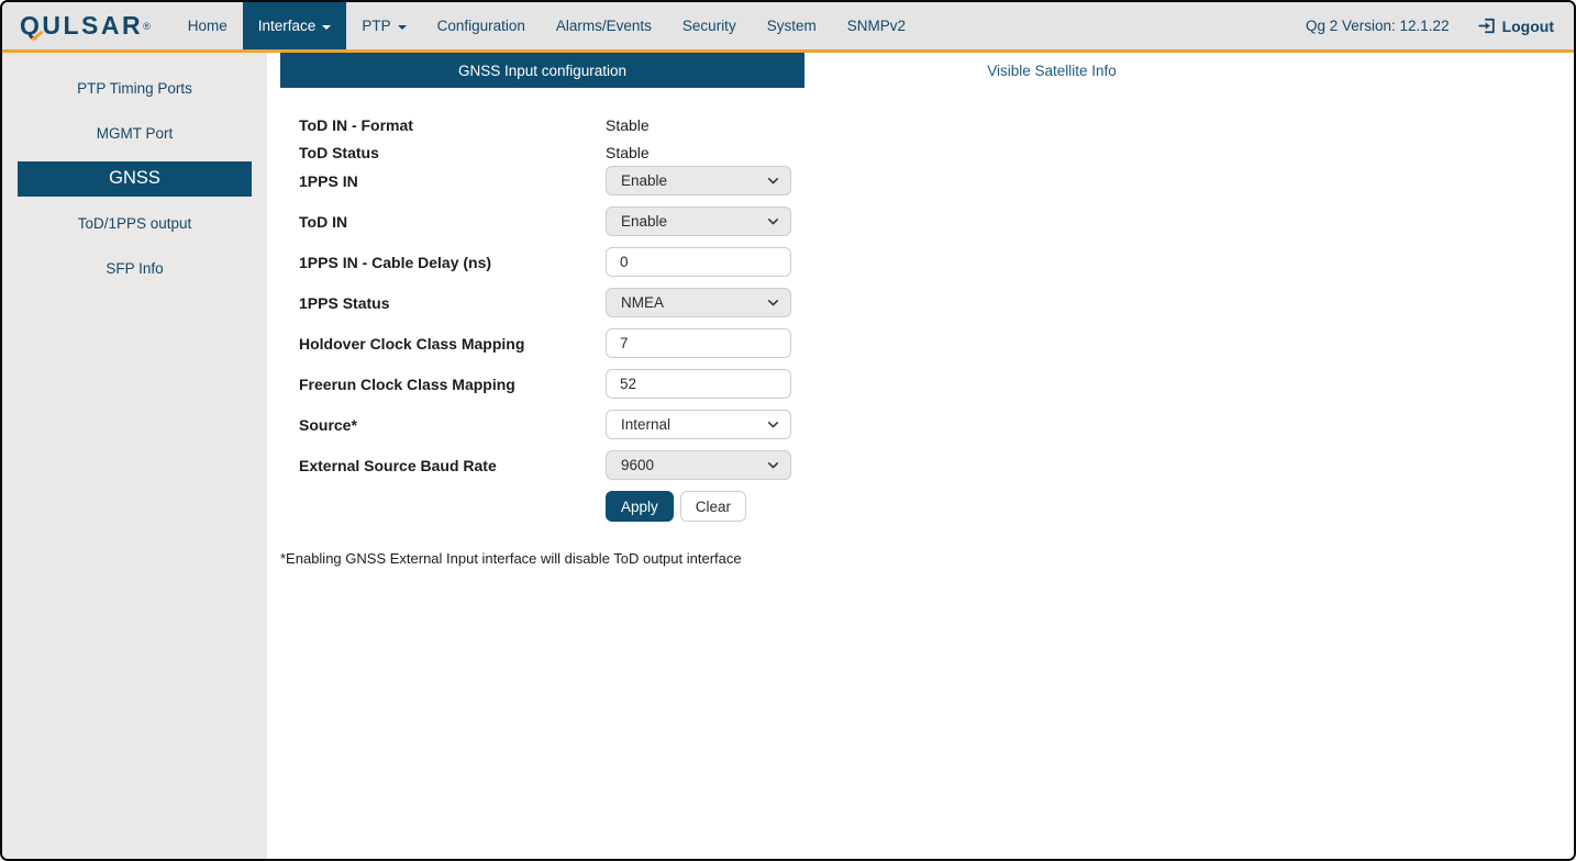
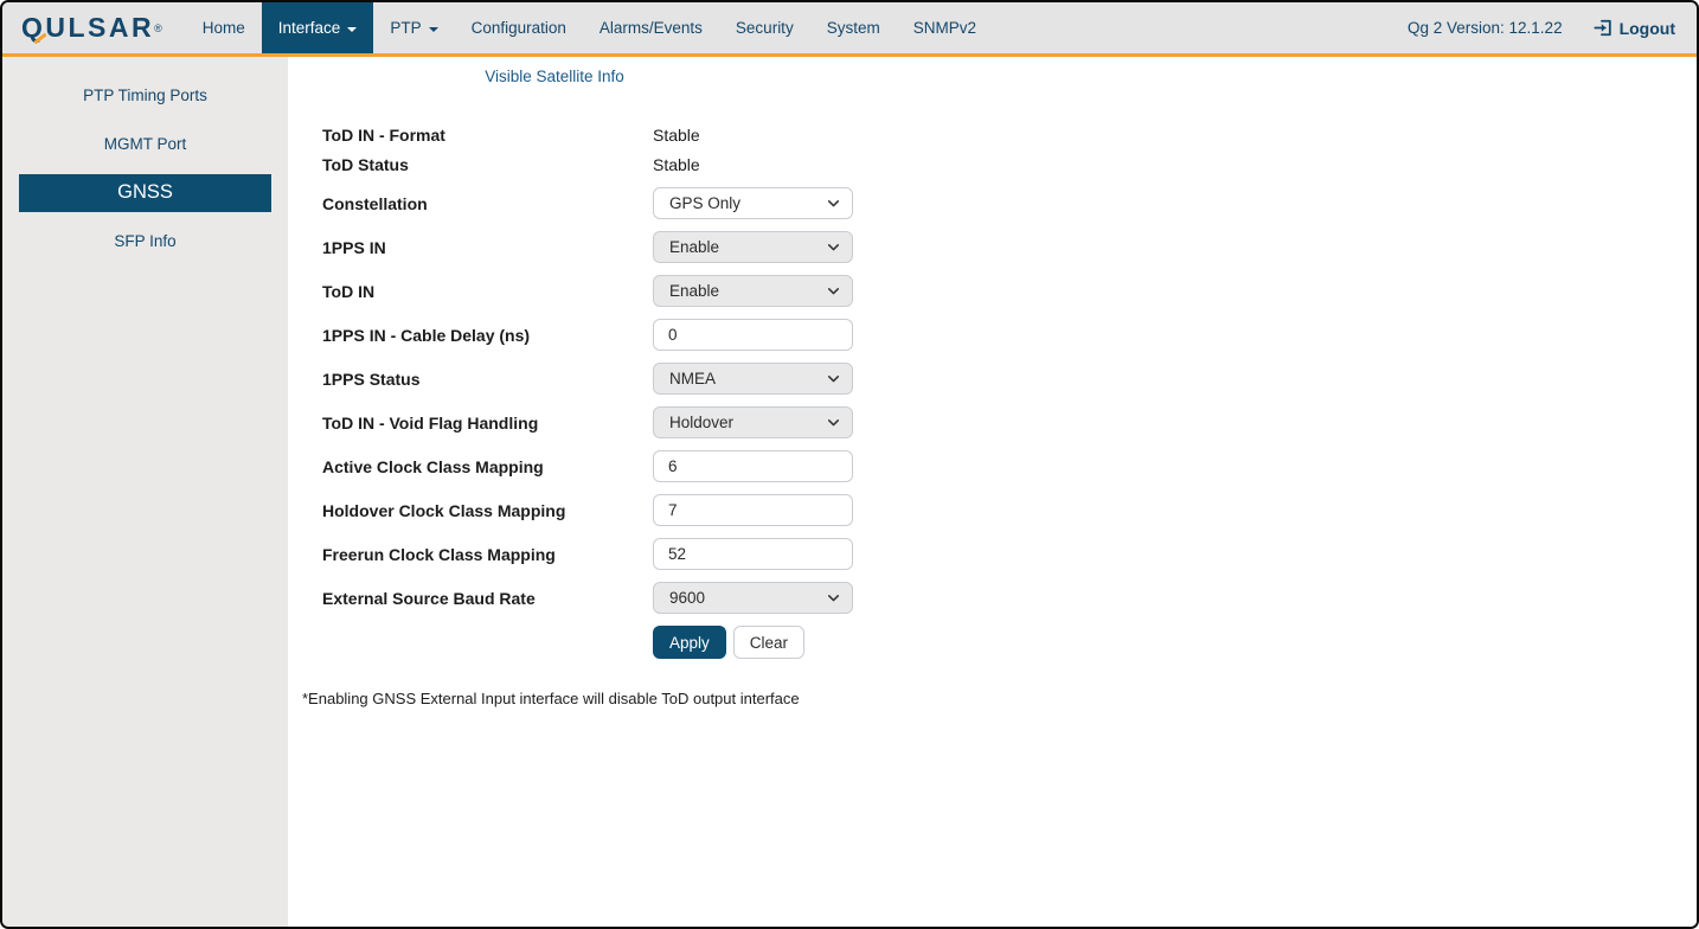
  QULSAR
  ®
  Home
  Interface
  PTP
  Configuration
  Alarms/Events
  Security
  System
  SNMPv2
  Qg 2 Version: 12.1.22
  Logout
  PTP Timing Ports
  MGMT Port
  GNSS
- ToD/1PPS output
  SFP Info
- GNSS Input configuration
  Visible Satellite Info
  ToD IN - Format
  Stable
  ToD Status
  Stable
+ Constellation
+ GPS Only
  1PPS IN
  Enable
  ToD IN
  Enable
  1PPS IN - Cable Delay (ns)
  0
  1PPS Status
  NMEA
+ ToD IN - Void Flag Handling
+ Holdover
+ Active Clock Class Mapping
+ 6
  Holdover Clock Class Mapping
  7
  Freerun Clock Class Mapping
  52
- Source*
- Internal
  External Source Baud Rate
  9600
  Apply
  Clear
  *Enabling GNSS External Input interface will disable ToD output interface
